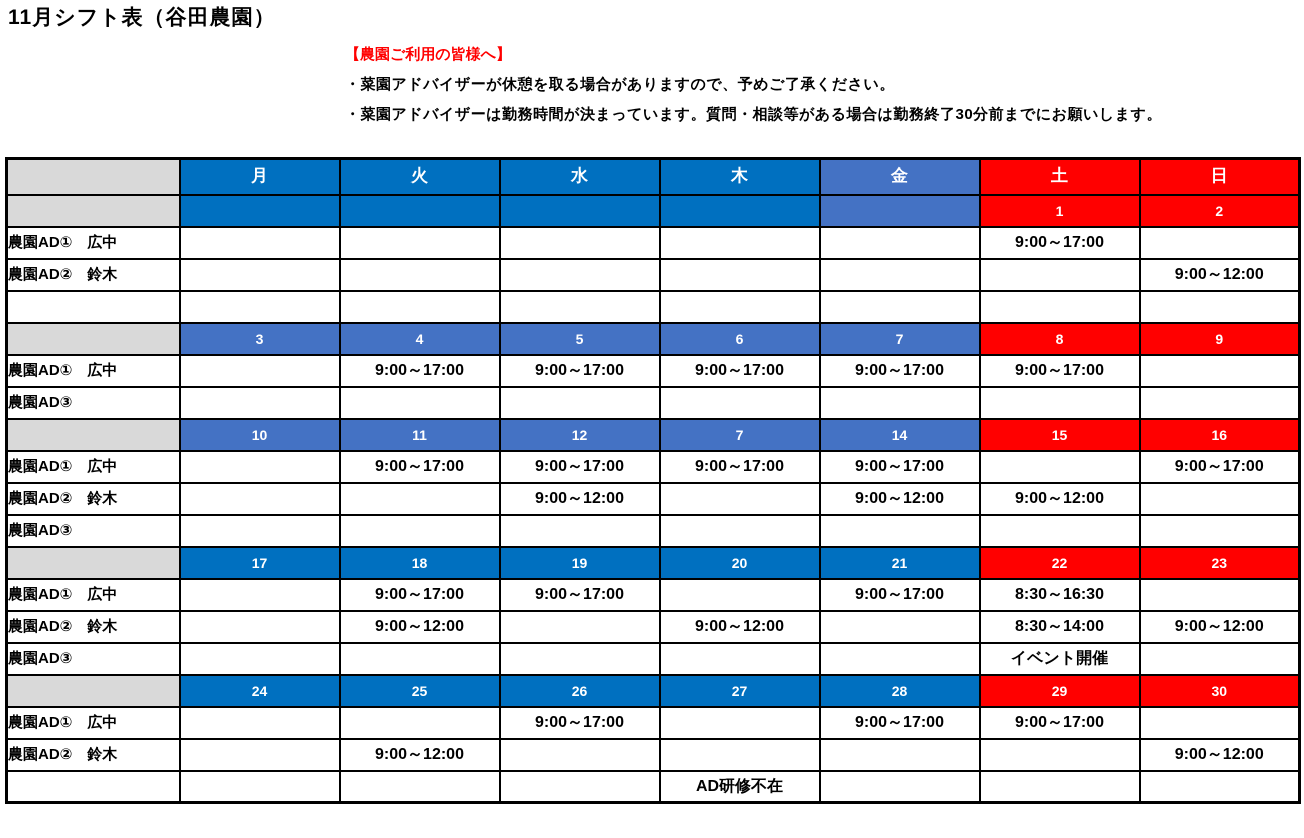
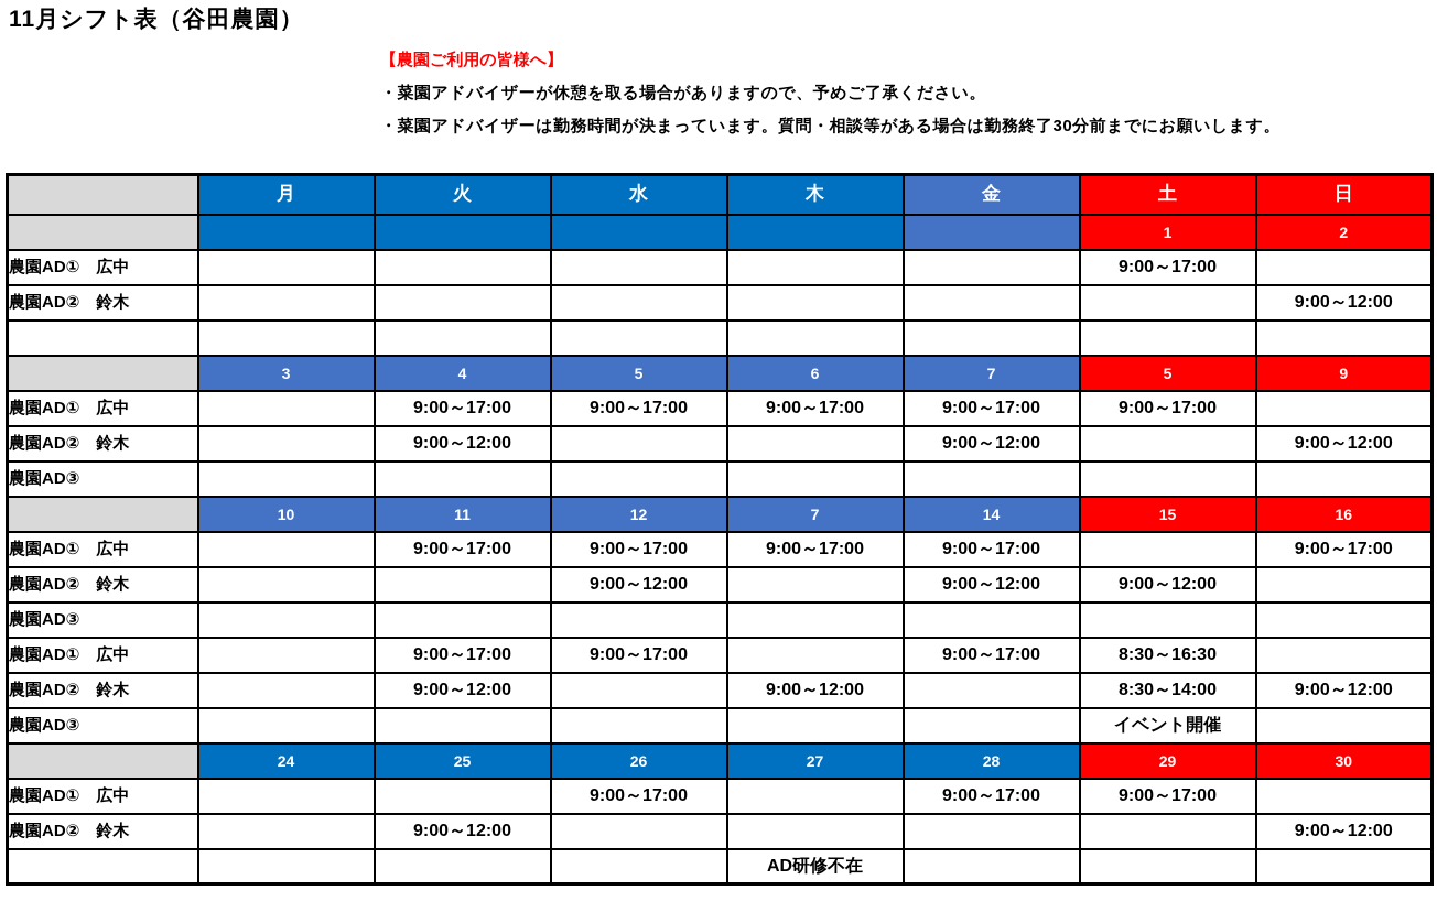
  11月シフト表（谷田農園）
  【農園ご利用の皆様へ】
  ・菜園アドバイザーが休憩を取る場合がありますので、予めご了承ください。
  ・菜園アドバイザーは勤務時間が決まっています。質問・相談等がある場合は勤務終了30分前までにお願いします。
  	月	火	水	木	金	土	日
  						1	2
  農園AD① 広中						9:00～17:00
  農園AD② 鈴木							9:00～12:00
- 	3	4	5	6	7	8	9
+ 	3	4	5	6	7	5	9
  農園AD① 広中		9:00～17:00	9:00～17:00	9:00～17:00	9:00～17:00	9:00～17:00
+ 農園AD② 鈴木		9:00～12:00			9:00～12:00		9:00～12:00
  農園AD③
  	10	11	12	7	14	15	16
  農園AD① 広中		9:00～17:00	9:00～17:00	9:00～17:00	9:00～17:00		9:00～17:00
  農園AD② 鈴木			9:00～12:00		9:00～12:00	9:00～12:00
  農園AD③
- 	17	18	19	20	21	22	23
  農園AD① 広中		9:00～17:00	9:00～17:00		9:00～17:00	8:30～16:30
  農園AD② 鈴木		9:00～12:00		9:00～12:00		8:30～14:00	9:00～12:00
  農園AD③						イベント開催
  	24	25	26	27	28	29	30
  農園AD① 広中			9:00～17:00		9:00～17:00	9:00～17:00
  農園AD② 鈴木		9:00～12:00					9:00～12:00
  				AD研修不在
